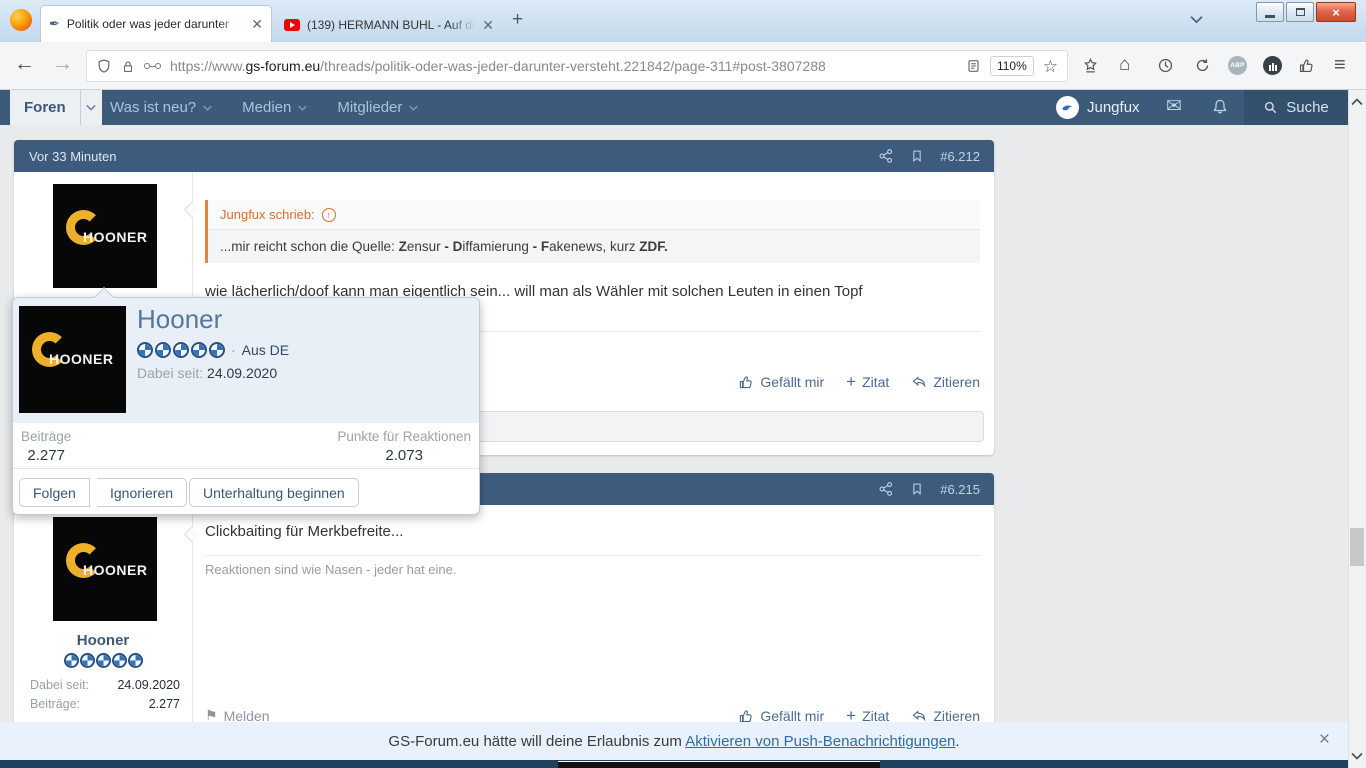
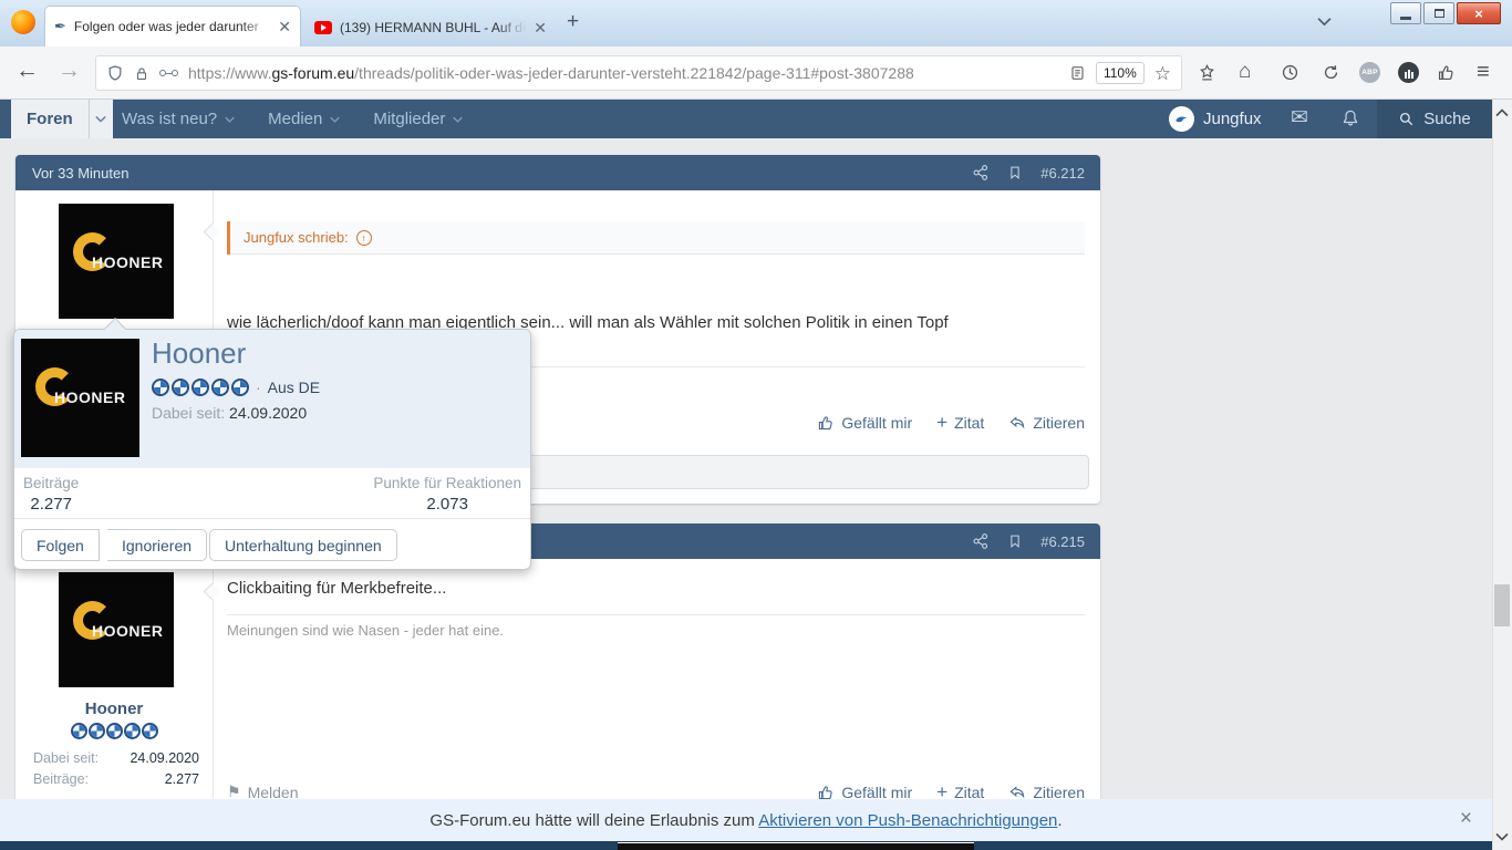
  ✒
- Politik oder was jeder darunter
+ Folgen oder was jeder darunter
  ✕
  (139) HERMANN BUHL - Auf d
  ✕
  +
  ×
  ←
  →
  https://www.gs-forum.eu/threads/politik-oder-was-jeder-darunter-versteht.221842/page-311#post-3807288
  110%
  ☆
  ⌂
  ≡
  Foren
  Was ist neu?
  Medien
  Mitglieder
  Jungfux
  ✉
  Suche
  Vor 33 Minuten
  #6.212
  HOONER
  Jungfux schrieb:
  ↑
- ...mir reicht schon die Quelle: Zensur - Diffamierung - Fakenews, kurz ZDF.
- wie lächerlich/doof kann man eigentlich sein... will man als Wähler mit solchen Leuten in einen Topf
+ wie lächerlich/doof kann man eigentlich sein... will man als Wähler mit solchen Politik in einen Topf
  Gefällt mir
  +
  Zitat
  Zitieren
  #6.215
  HOONER
  Hooner
  Dabei seit:
  24.09.2020
  Beiträge:
  2.277
  Clickbaiting für Merkbefreite...
- Reaktionen sind wie Nasen - jeder hat eine.
+ Meinungen sind wie Nasen - jeder hat eine.
  ⚑
  Melden
  Gefällt mir
  +
  Zitat
  Zitieren
  HOONER
  Hooner
  ·
  Aus DE
  Dabei seit: 24.09.2020
  Beiträge
  2.277
  Punkte für Reaktionen
  2.073
  Folgen
  Ignorieren
  Unterhaltung beginnen
  GS-Forum.eu hätte will deine Erlaubnis zum Aktivieren von Push-Benachrichtigungen.
  ×
